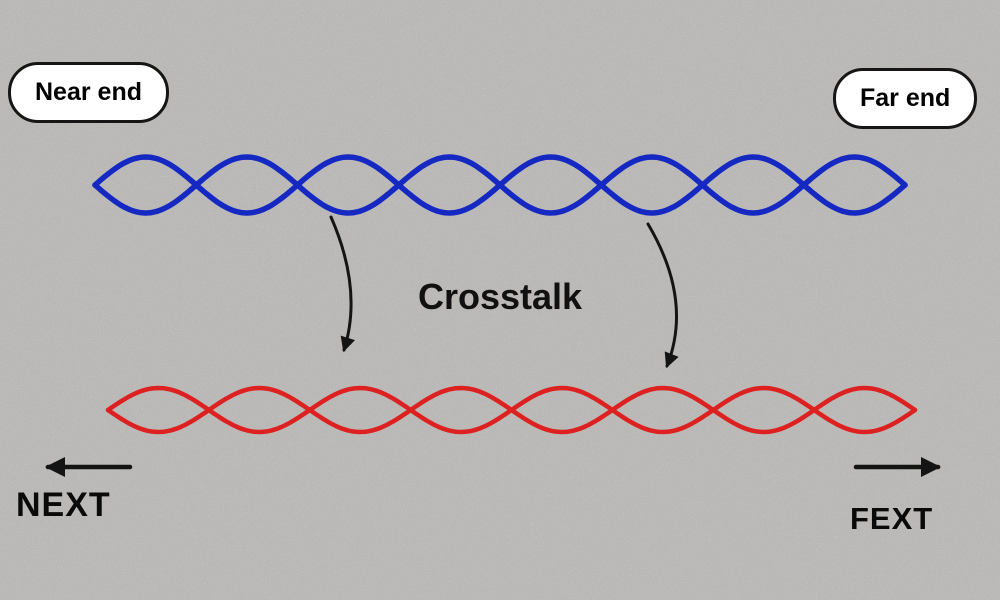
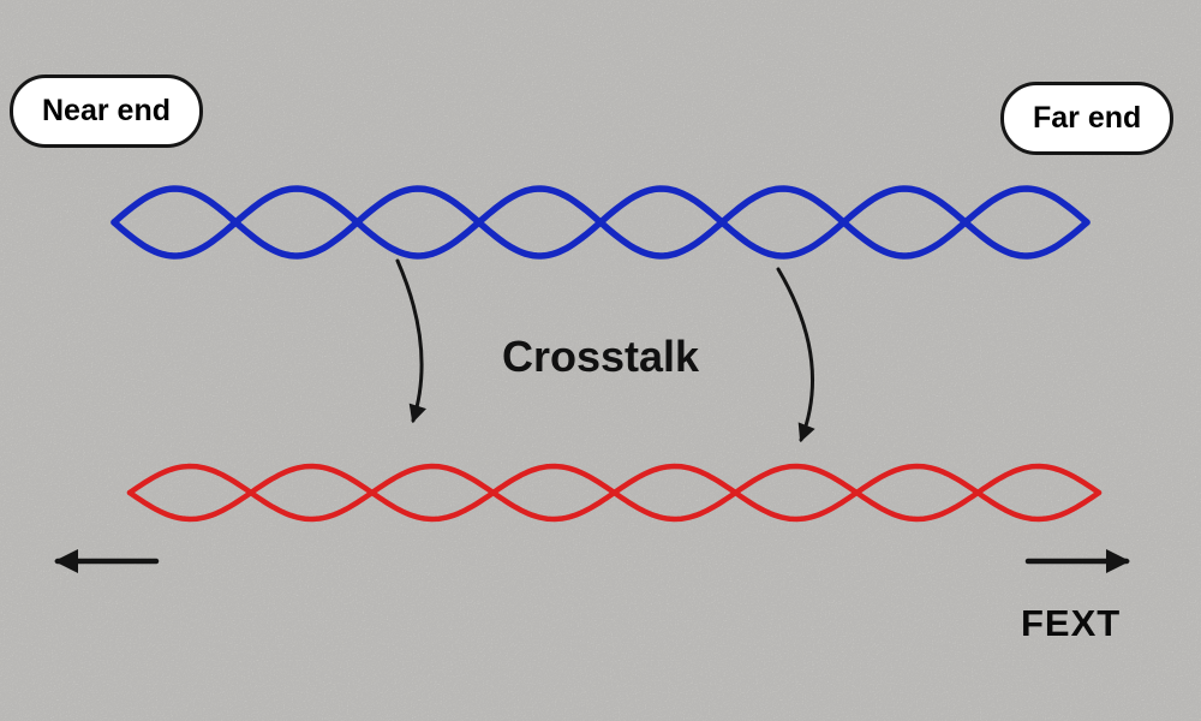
  Near end
  Far end
  Crosstalk
- NEXT
  FEXT
